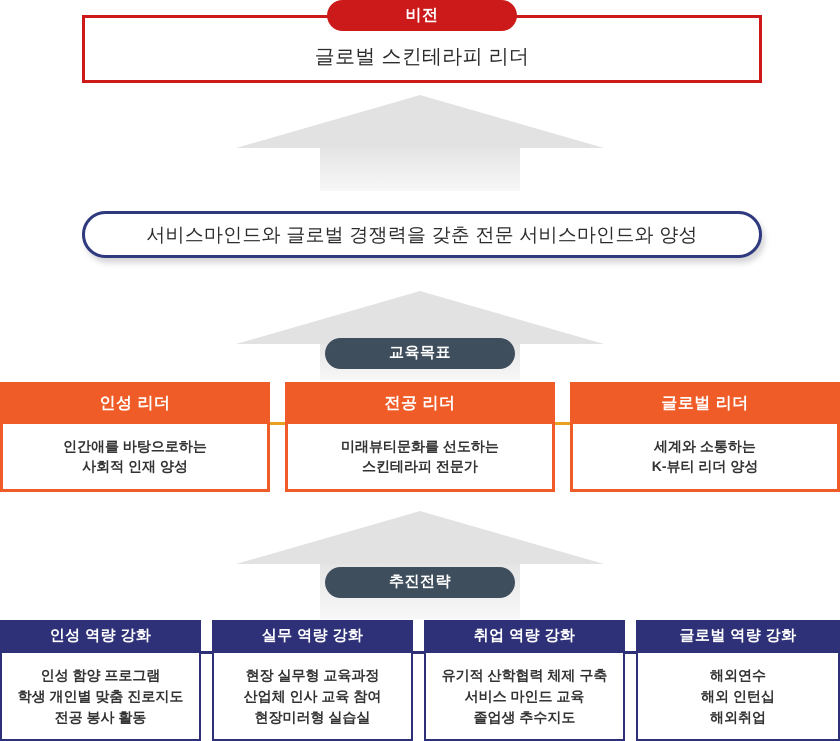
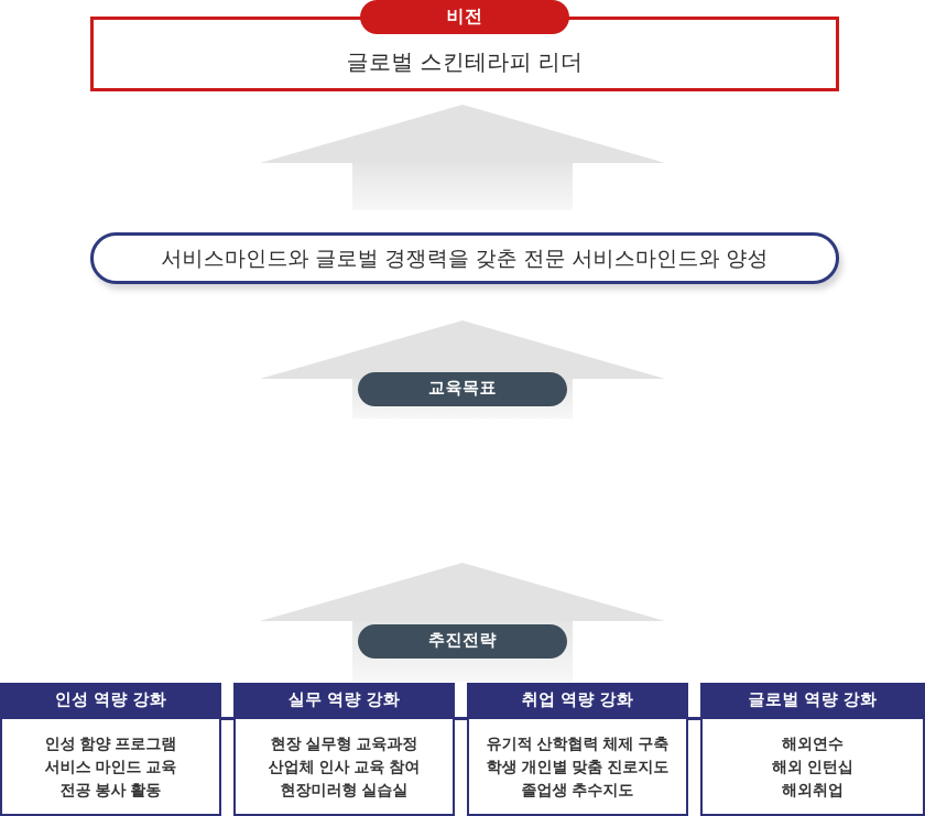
  글로벌 스킨테라피 리더
  비전
  서비스마인드와 글로벌 경쟁력을 갖춘 전문 서비스마인드와 양성
  교육목표
- 인성 리더
- 인간애를 바탕으로하는
- 사회적 인재 양성
- 전공 리더
- 미래뷰티문화를 선도하는
- 스킨테라피 전문가
- 글로벌 리더
- 세계와 소통하는
- K-뷰티 리더 양성
  추진전략
  인성 역량 강화
  인성 함양 프로그램
- 학생 개인별 맞춤 진로지도
+ 서비스 마인드 교육
  전공 봉사 활동
  실무 역량 강화
  현장 실무형 교육과정
  산업체 인사 교육 참여
  현장미러형 실습실
  취업 역량 강화
  유기적 산학협력 체제 구축
- 서비스 마인드 교육
+ 학생 개인별 맞춤 진로지도
  졸업생 추수지도
  글로벌 역량 강화
  해외연수
  해외 인턴십
  해외취업
